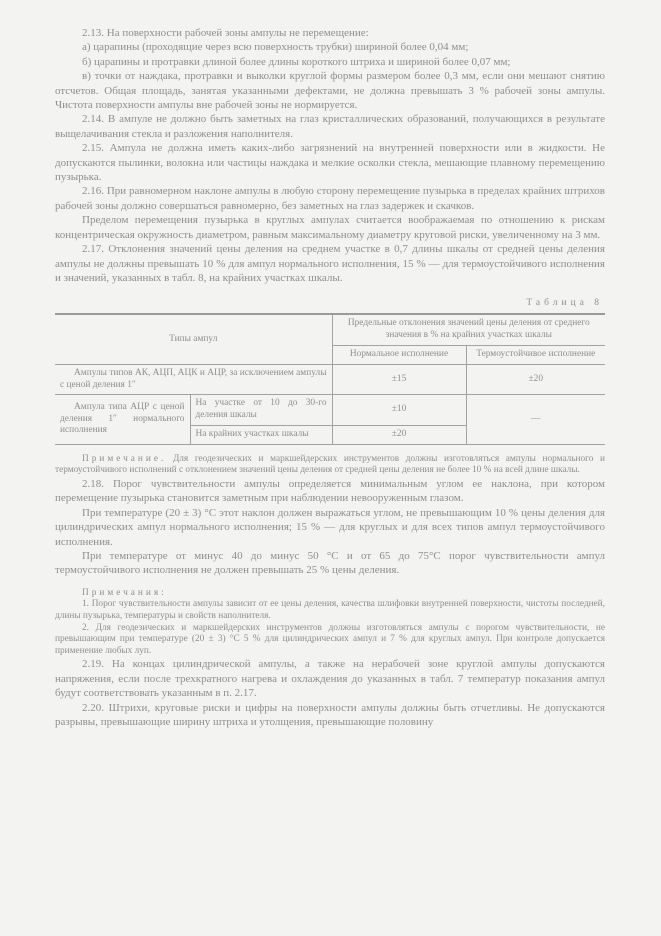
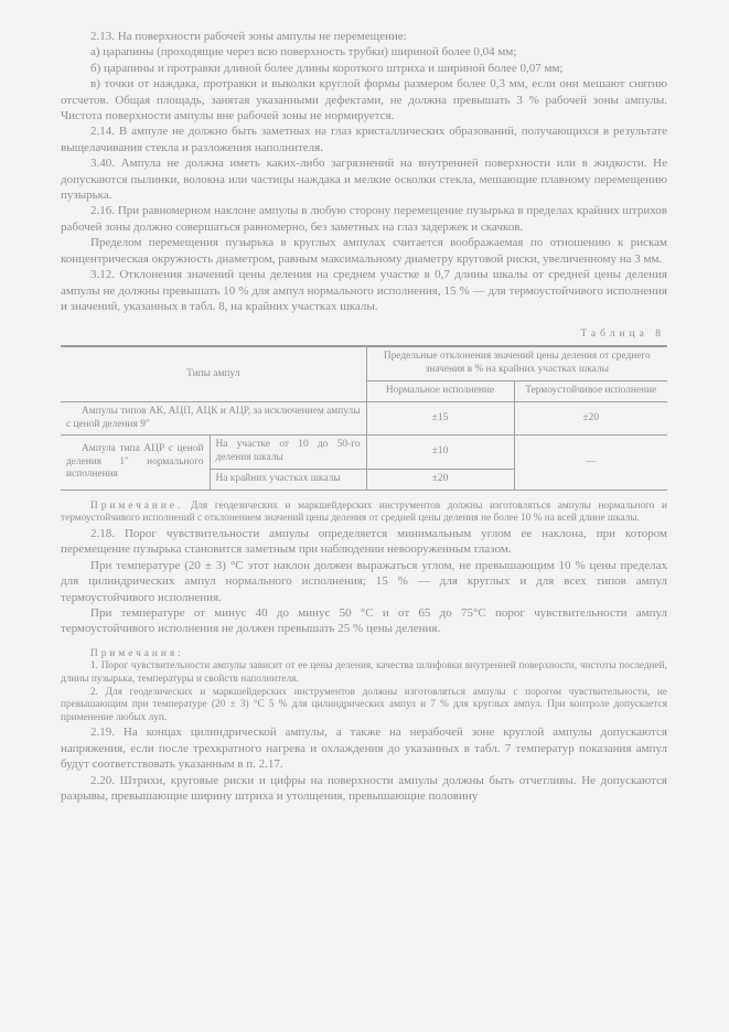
  2.13. На поверхности рабочей зоны ампулы не перемещение:
  а) царапины (проходящие через всю поверхность трубки) шириной более 0,04 мм;
  б) царапины и протравки длиной более длины короткого штриха и шириной более 0,07 мм;
  в) точки от наждака, протравки и выколки круглой формы размером более 0,3 мм, если они мешают снятию отсчетов. Общая площадь, занятая указанными дефектами, не должна превышать 3 % рабочей зоны ампулы. Чистота поверхности ампулы вне рабочей зоны не нормируется.
  2.14. В ампуле не должно быть заметных на глаз кристаллических образований, получающихся в результате выщелачивания стекла и разложения наполнителя.
- 2.15. Ампула не должна иметь каких-либо загрязнений на внутренней поверхности или в жидкости. Не допускаются пылинки, волокна или частицы наждака и мелкие осколки стекла, мешающие плавному перемещению пузырька.
+ 3.40. Ампула не должна иметь каких-либо загрязнений на внутренней поверхности или в жидкости. Не допускаются пылинки, волокна или частицы наждака и мелкие осколки стекла, мешающие плавному перемещению пузырька.
  2.16. При равномерном наклоне ампулы в любую сторону перемещение пузырька в пределах крайних штрихов рабочей зоны должно совершаться равномерно, без заметных на глаз задержек и скачков.
  Пределом перемещения пузырька в круглых ампулах считается воображаемая по отношению к рискам концентрическая окружность диаметром, равным максимальному диаметру круговой риски, увеличенному на 3 мм.
- 2.17. Отклонения значений цены деления на среднем участке в 0,7 длины шкалы от средней цены деления ампулы не должны превышать 10 % для ампул нормального исполнения, 15 % — для термоустойчивого исполнения и значений, указанных в табл. 8, на крайних участках шкалы.
+ 3.12. Отклонения значений цены деления на среднем участке в 0,7 длины шкалы от средней цены деления ампулы не должны превышать 10 % для ампул нормального исполнения, 15 % — для термоустойчивого исполнения и значений, указанных в табл. 8, на крайних участках шкалы.
  Таблица 8
  Типы ампул	Предельные отклонения значений цены деления от среднего значения в % на крайних участках шкалы
  Нормальное исполнение	Термоустойчивое исполнение
- Ампулы типов АК, АЦП, АЦК и АЦР, за исключением ампулы с ценой деления 1″	±15	±20
+ Ампулы типов АК, АЦП, АЦК и АЦР, за исключением ампулы с ценой деления 9″	±15	±20
- Ампула типа АЦР с ценой деления 1″ нормального исполнения	На участке от 10 до 30-го деления шкалы	±10	—
+ Ампула типа АЦР с ценой деления 1″ нормального исполнения	На участке от 10 до 50-го деления шкалы	±10	—
  На крайних участках шкалы	±20
  Примечание. Для геодезических и маркшейдерских инструментов должны изготовляться ампулы нормального и термоустойчивого исполнений с отклонением значений цены деления от средней цены деления не более 10 % на всей длине шкалы.
  2.18. Порог чувствительности ампулы определяется минимальным углом ее наклона, при котором перемещение пузырька становится заметным при наблюдении невооруженным глазом.
- При температуре (20 ± 3) °С этот наклон должен выражаться углом, не превышающим 10 % цены деления для цилиндрических ампул нормального исполнения; 15 % — для круглых и для всех типов ампул термоустойчивого исполнения.
+ При температуре (20 ± 3) °С этот наклон должен выражаться углом, не превышающим 10 % цены пределах для цилиндрических ампул нормального исполнения; 15 % — для круглых и для всех типов ампул термоустойчивого исполнения.
  При температуре от минус 40 до минус 50 °С и от 65 до 75°С порог чувствительности ампул термоустойчивого исполнения не должен превышать 25 % цены деления.
  Примечания:
  1. Порог чувствительности ампулы зависит от ее цены деления, качества шлифовки внутренней поверхности, чистоты последней, длины пузырька, температуры и свойств наполнителя.
  2. Для геодезических и маркшейдерских инструментов должны изготовляться ампулы с порогом чувствительности, не превышающим при температуре (20 ± 3) °С 5 % для цилиндрических ампул и 7 % для круглых ампул. При контроле допускается применение любых луп.
  2.19. На концах цилиндрической ампулы, а также на нерабочей зоне круглой ампулы допускаются напряжения, если после трехкратного нагрева и охлаждения до указанных в табл. 7 температур показания ампул будут соответствовать указанным в п. 2.17.
  2.20. Штрихи, круговые риски и цифры на поверхности ампулы должны быть отчетливы. Не допускаются разрывы, превышающие ширину штриха и утолщения, превышающие половину
